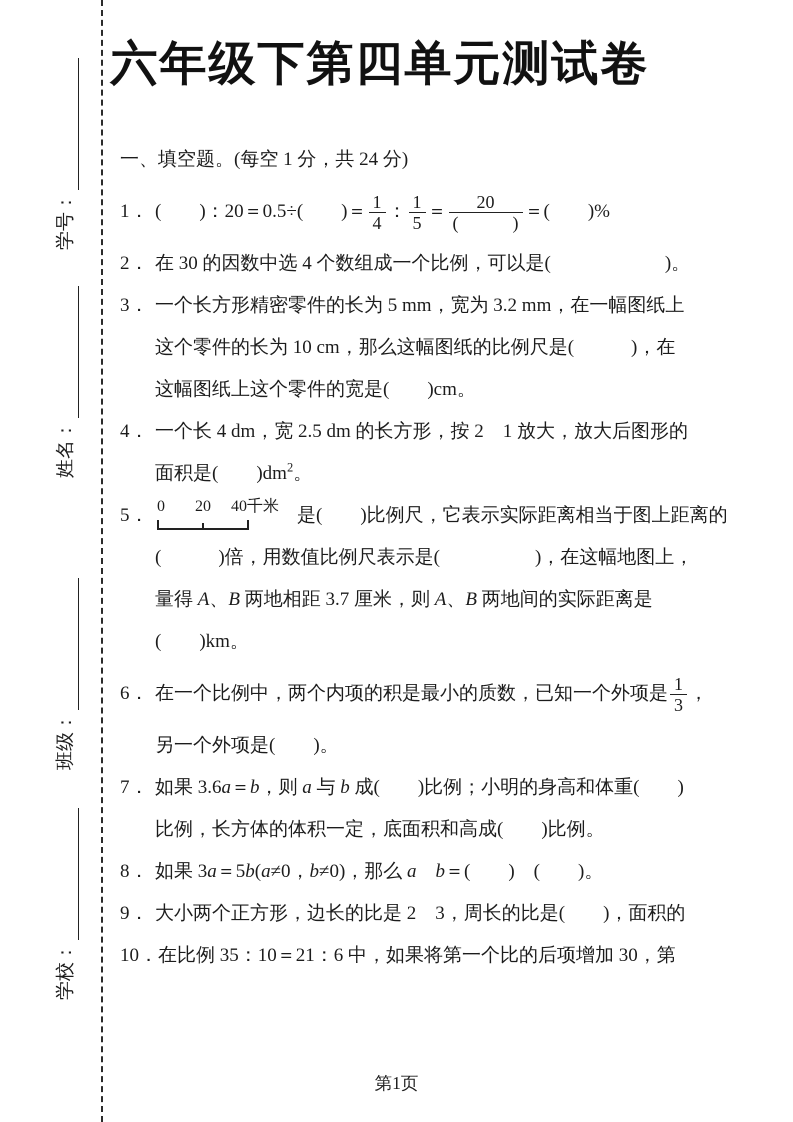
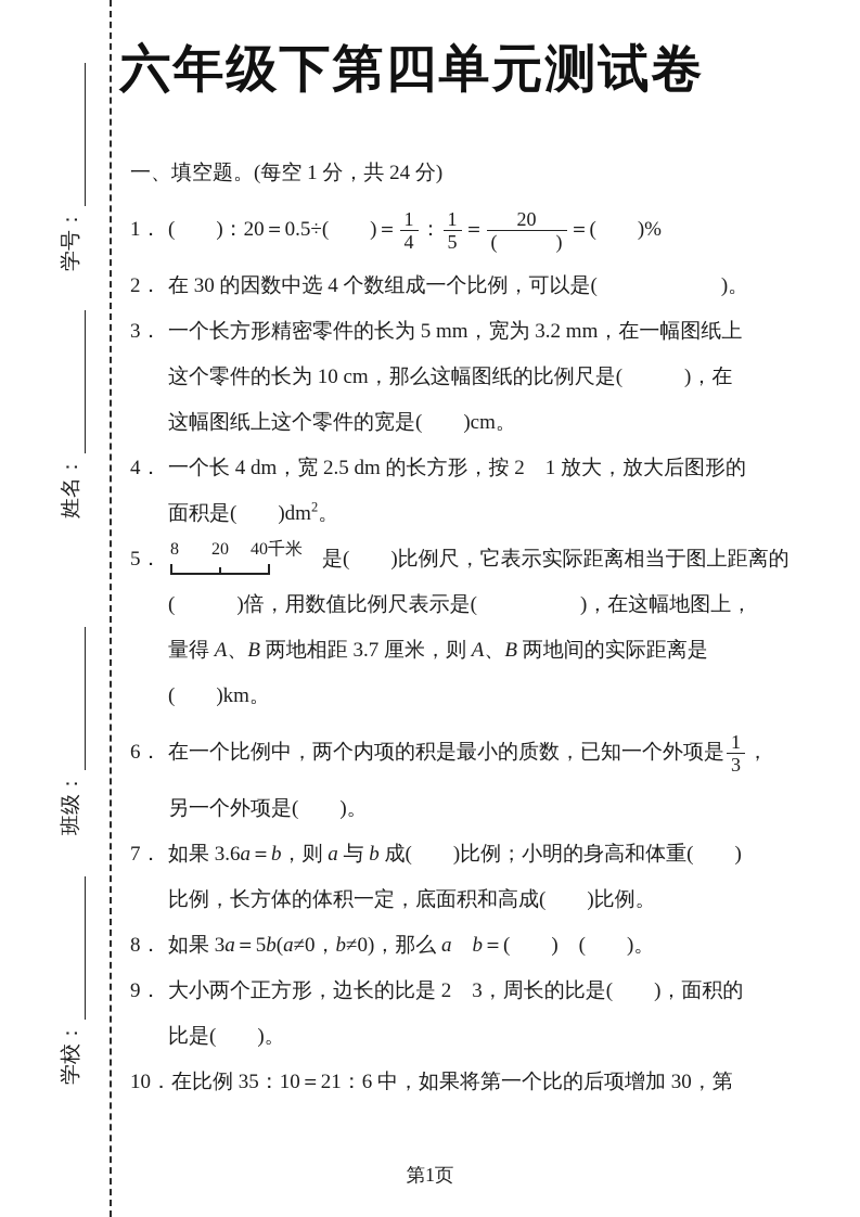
  六年级下第四单元测试卷
  一、填空题。(每空 1 分，共 24 分)
  1． ( )：20＝0.5÷( )＝
  1
  4
  ：
  1
  5
  ＝
  20
  ( )
  ＝( )%
  2． 在 30 的因数中选 4 个数组成一个比例，可以是( )。
  3． 一个长方形精密零件的长为 5 mm，宽为 3.2 mm，在一幅图纸上
  这个零件的长为 10 cm，那么这幅图纸的比例尺是( )，在
  这幅图纸上这个零件的宽是( )cm。
  4． 一个长 4 dm，宽 2.5 dm 的长方形，按 2 1 放大，放大后图形的
  面积是( )dm2。
  5．
- 0
+ 8
  20
  40千米
  是( )比例尺，它表示实际距离相当于图上距离的
  ( )倍，用数值比例尺表示是( )，在这幅地图上，
  量得 A、B 两地相距 3.7 厘米，则 A、B 两地间的实际距离是
  ( )km。
  6． 在一个比例中，两个内项的积是最小的质数，已知一个外项是
  1
  3
  ，
  另一个外项是( )。
  7． 如果 3.6a＝b，则 a 与 b 成( )比例；小明的身高和体重( )
  比例，长方体的体积一定，底面积和高成( )比例。
  8． 如果 3a＝5b(a≠0，b≠0)，那么 a b＝( ) ( )。
  9． 大小两个正方形，边长的比是 2 3，周长的比是( )，面积的
+ 比是( )。
  10．在比例 35：10＝21：6 中，如果将第一个比的后项增加 30，第
  第1页
